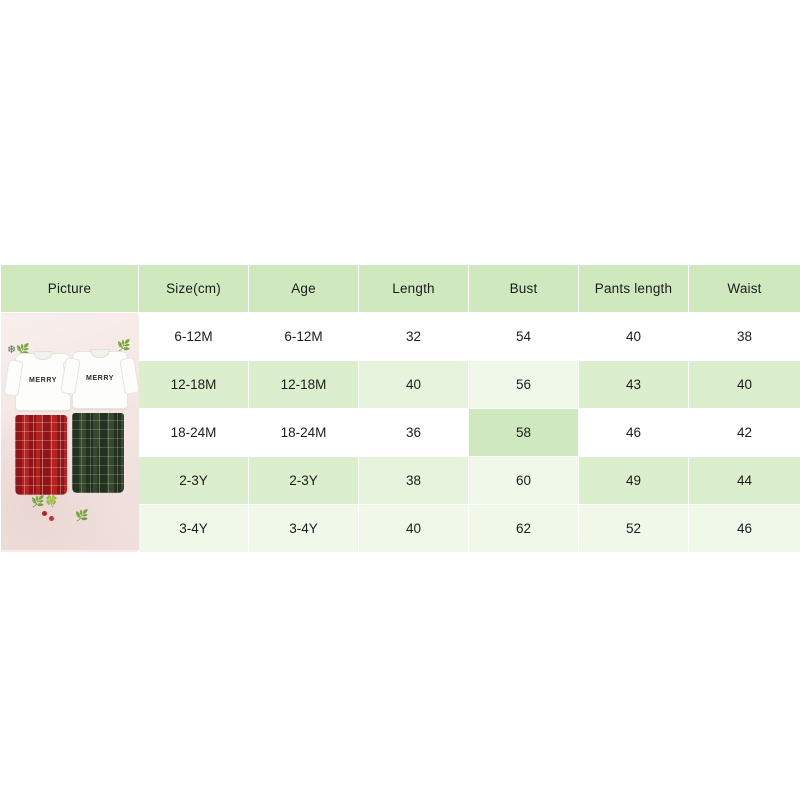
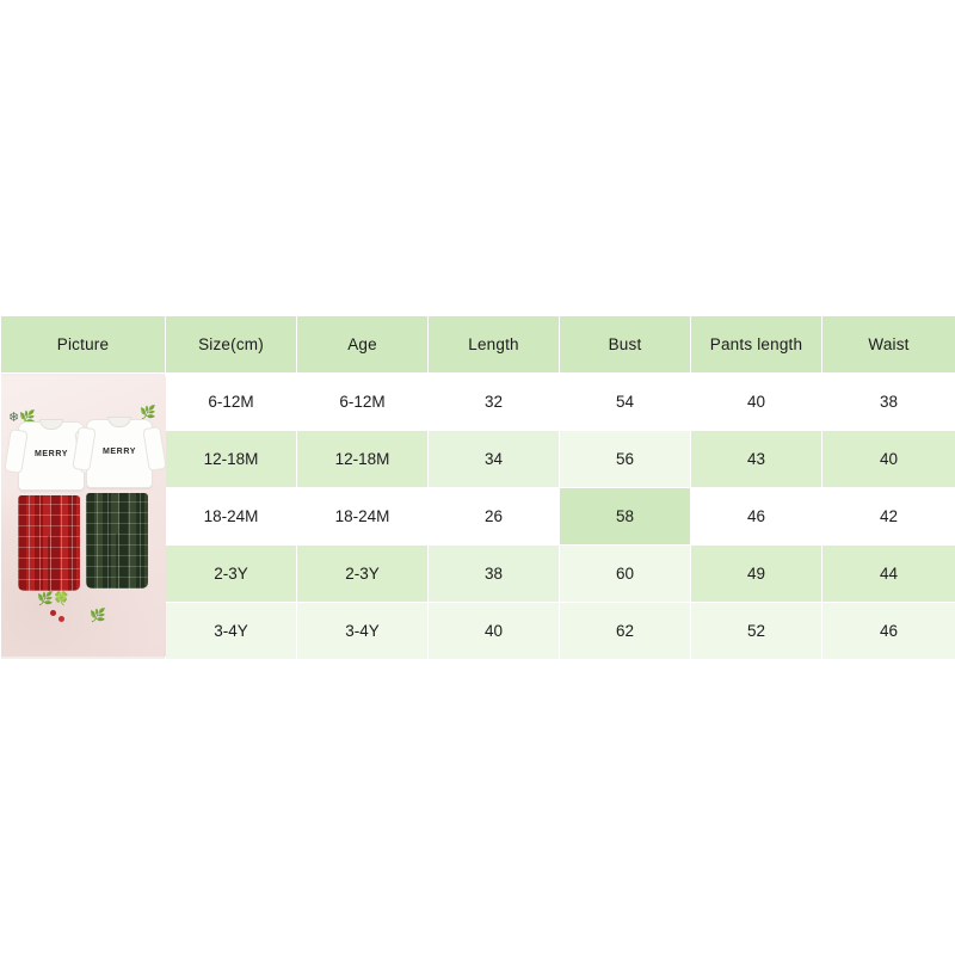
  Picture	Size(cm)	Age	Length	Bust	Pants length	Waist
  ❄🌿 🌿 🌿🍀 🌿	6-12M	6-12M	32	54	40	38
- 12-18M	12-18M	40	56	43	40
+ 12-18M	12-18M	34	56	43	40
- 18-24M	18-24M	36	58	46	42
+ 18-24M	18-24M	26	58	46	42
  2-3Y	2-3Y	38	60	49	44
  3-4Y	3-4Y	40	62	52	46
